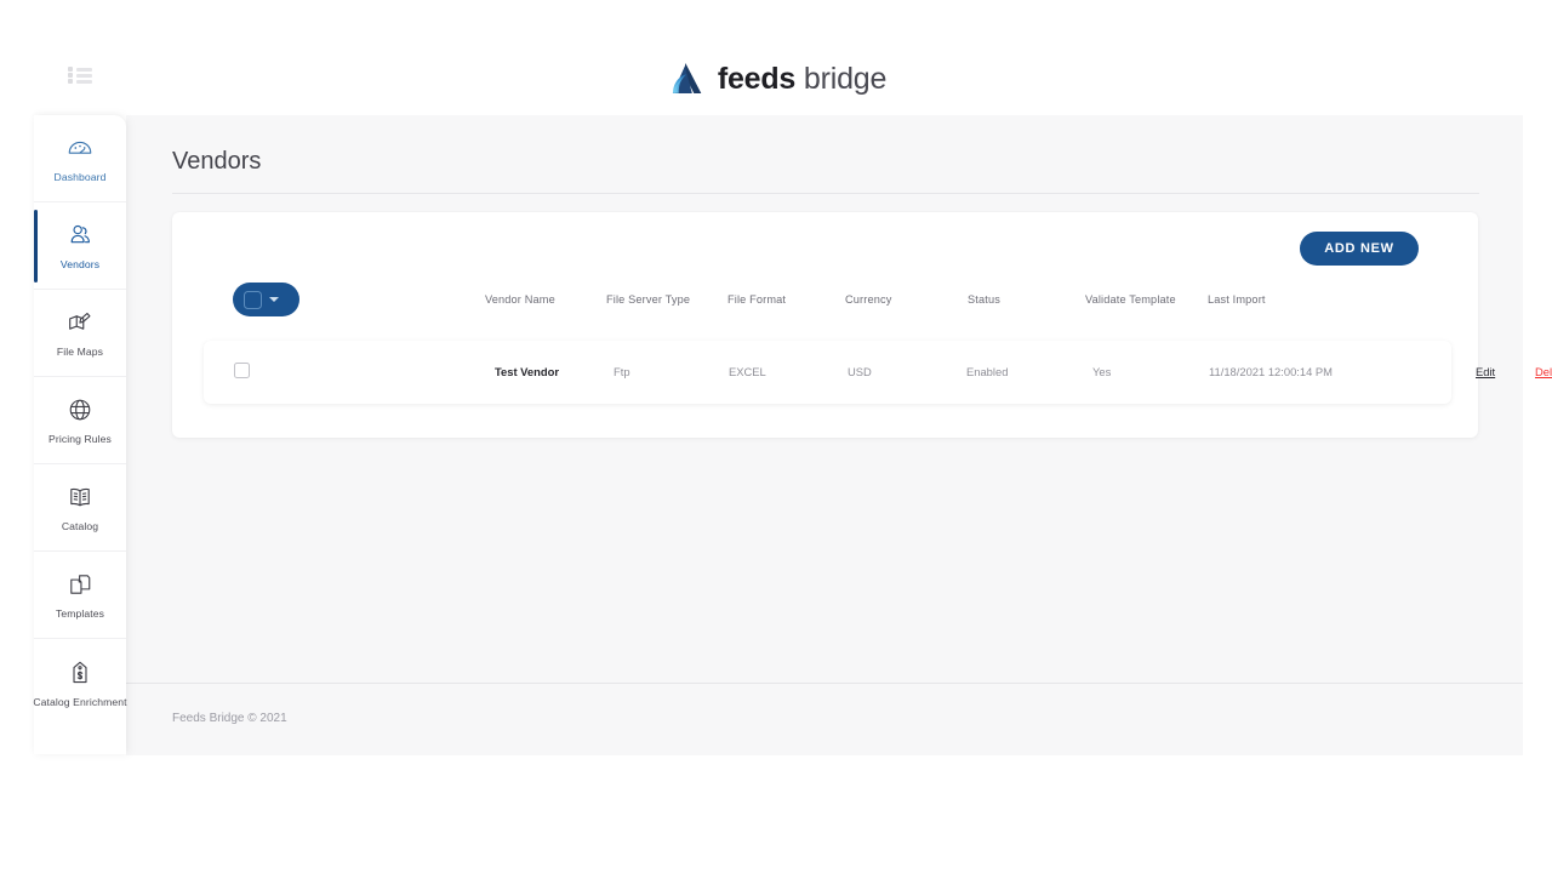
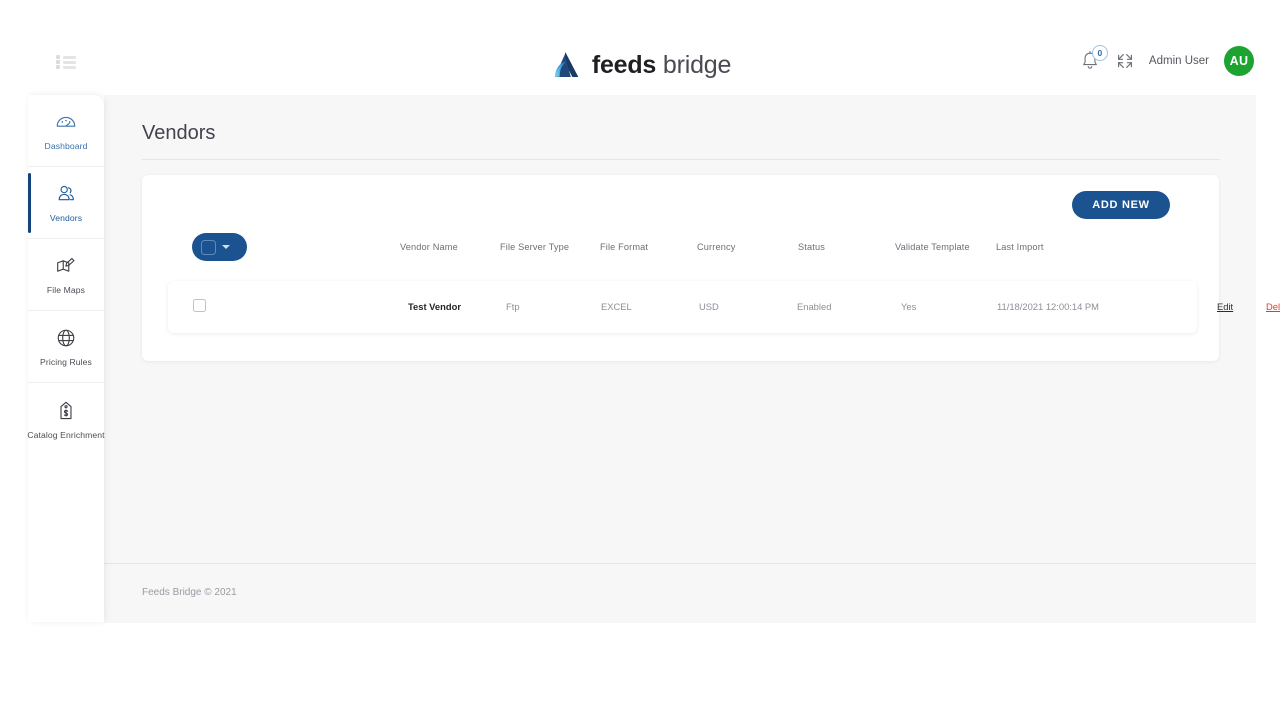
  feeds bridge
+ 0
+ Admin User
+ AU
  Dashboard
  Vendors
  File Maps
  Pricing Rules
- Catalog
- Templates
  Catalog Enrichment
  Vendors
  ADD NEW
  Vendor Name
  File Server Type
  File Format
  Currency
  Status
  Validate Template
  Last Import
  Test Vendor
  Ftp
  EXCEL
  USD
  Enabled
  Yes
  11/18/2021 12:00:14 PM
  Edit
  Feeds Bridge © 2021
